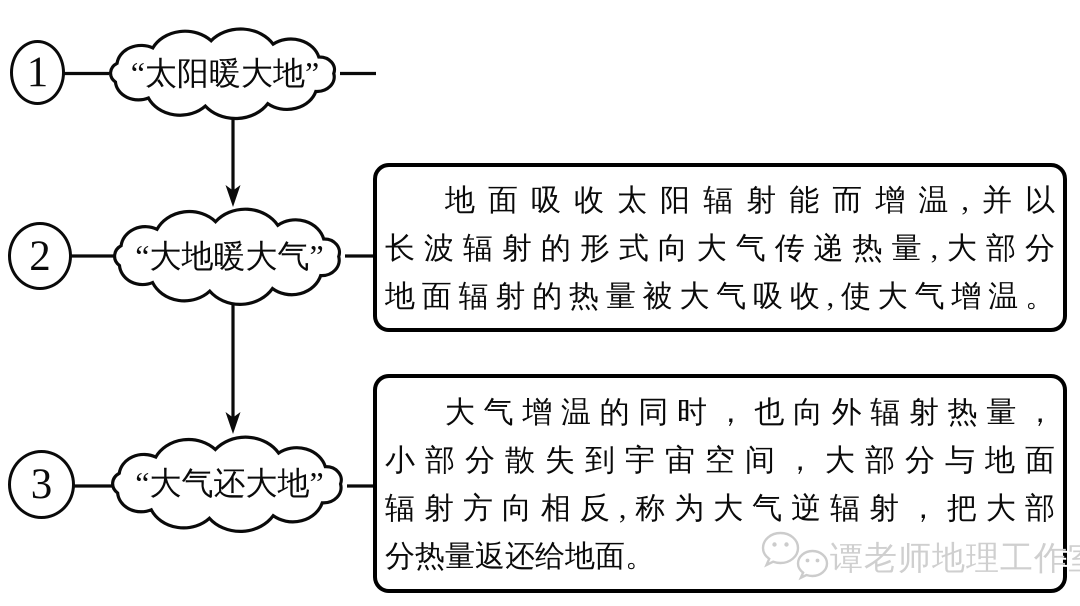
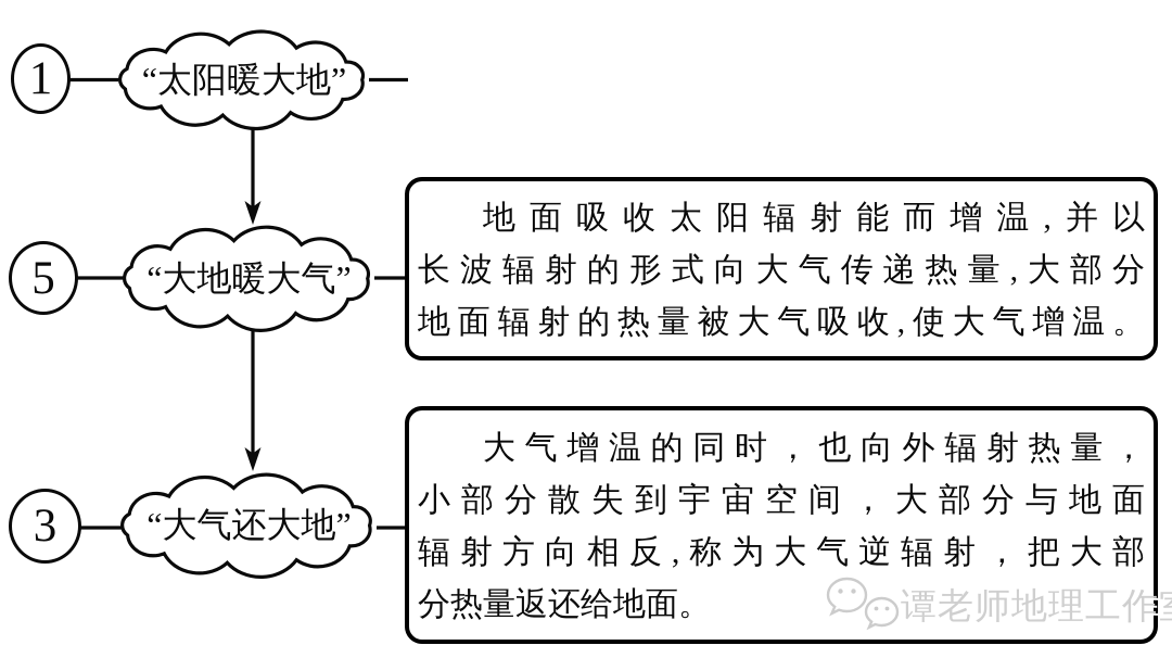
  1
  “太阳暖大地”
- 2
+ 5
  “大地暖大气”
  地面吸收太阳辐射能而增温,并以
  长波辐射的形式向大气传递热量,大部分
  地面辐射的热量被大气吸收,使大气增温。
  3
  “大气还大地”
  大气增温的同时，也向外辐射热量，
  小部分散失到宇宙空间，大部分与地面
  辐射方向相反,称为大气逆辐射，把大部
  分热量返还给地面。
  谭老师地理工作
